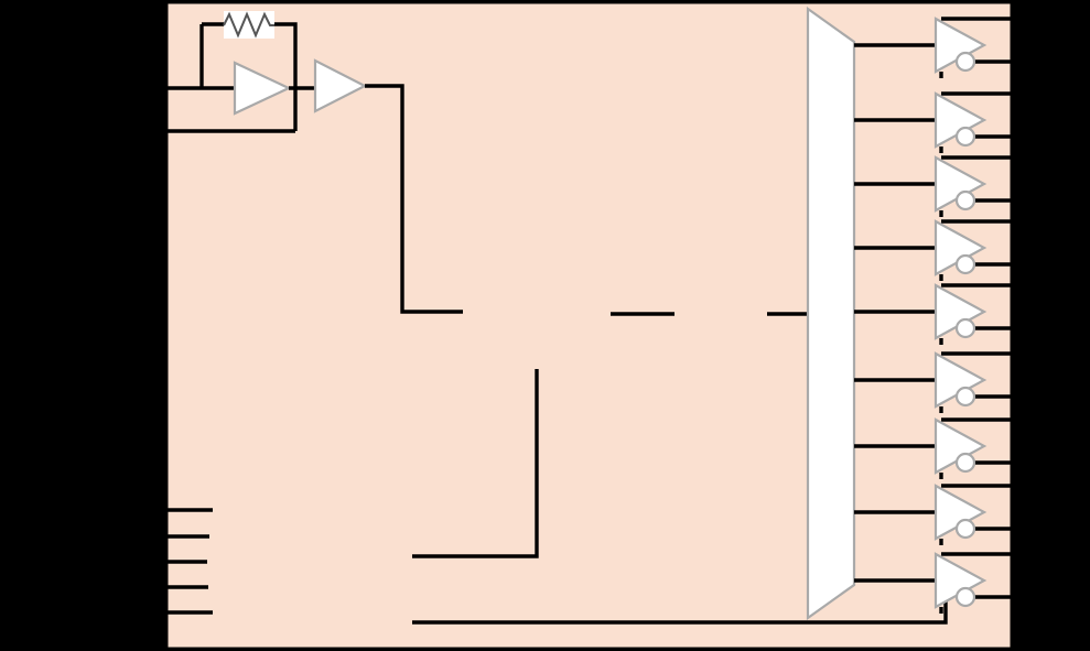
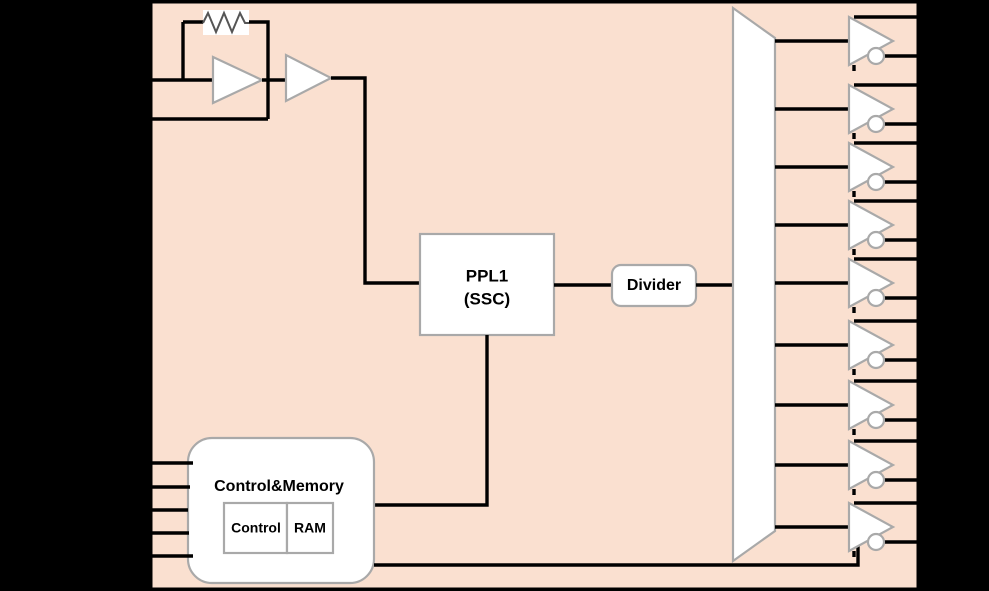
+ PPL1
+ (SSC)
+ Divider
+ Control&Memory
+ Control
+ RAM
